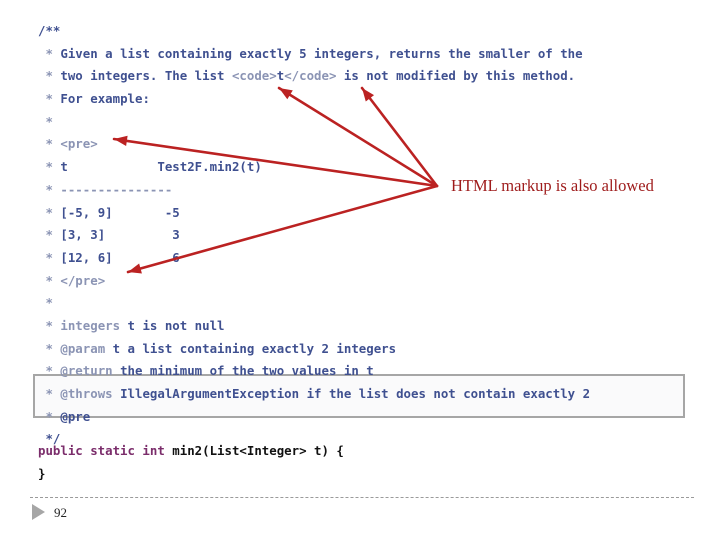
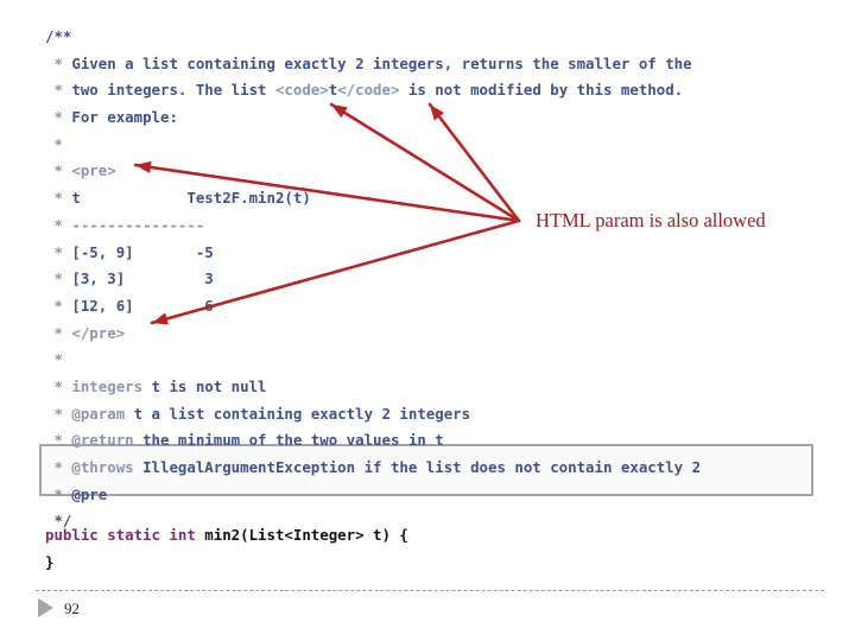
  /**
- * Given a list containing exactly 5 integers, returns the smaller of the
+ * Given a list containing exactly 2 integers, returns the smaller of the
  * two integers. The list <code>t</code> is not modified by this method.
  * For example:
  *
  * <pre>
  * t Test2F.min2(t)
  * ---------------
  * [-5, 9] -5
  * [3, 3] 3
  * [12, 6]
  * </pre>
  *
  * integers t is not null
  * @param t a list containing exactly 2 integers
  * @return the minimum of the two values in t
  * @throws IllegalArgumentException if the list does not contain exactly 2
  * @pre
  */
  public static int min2(List<Integer> t) {
  }
- HTML markup is also allowed
+ HTML param is also allowed
  92
